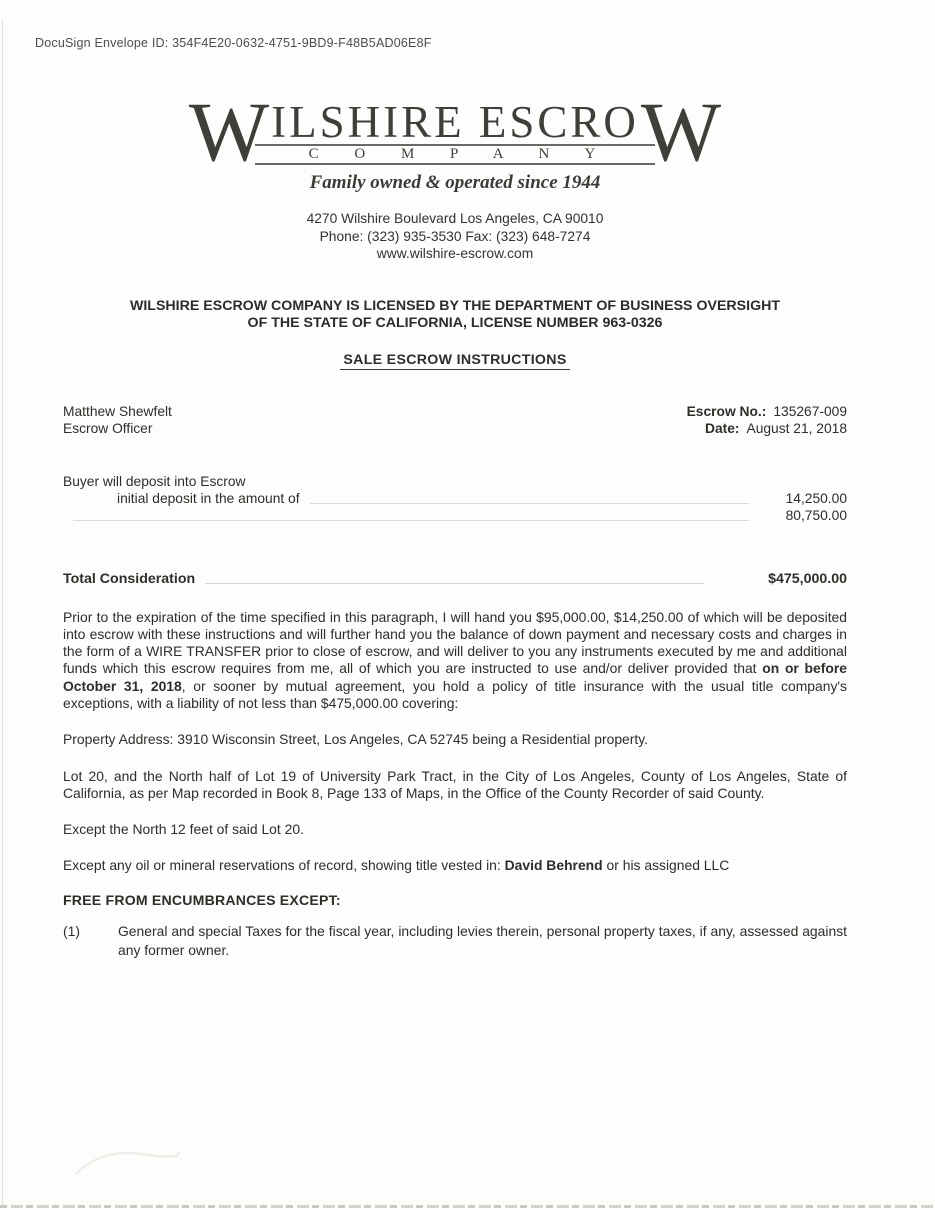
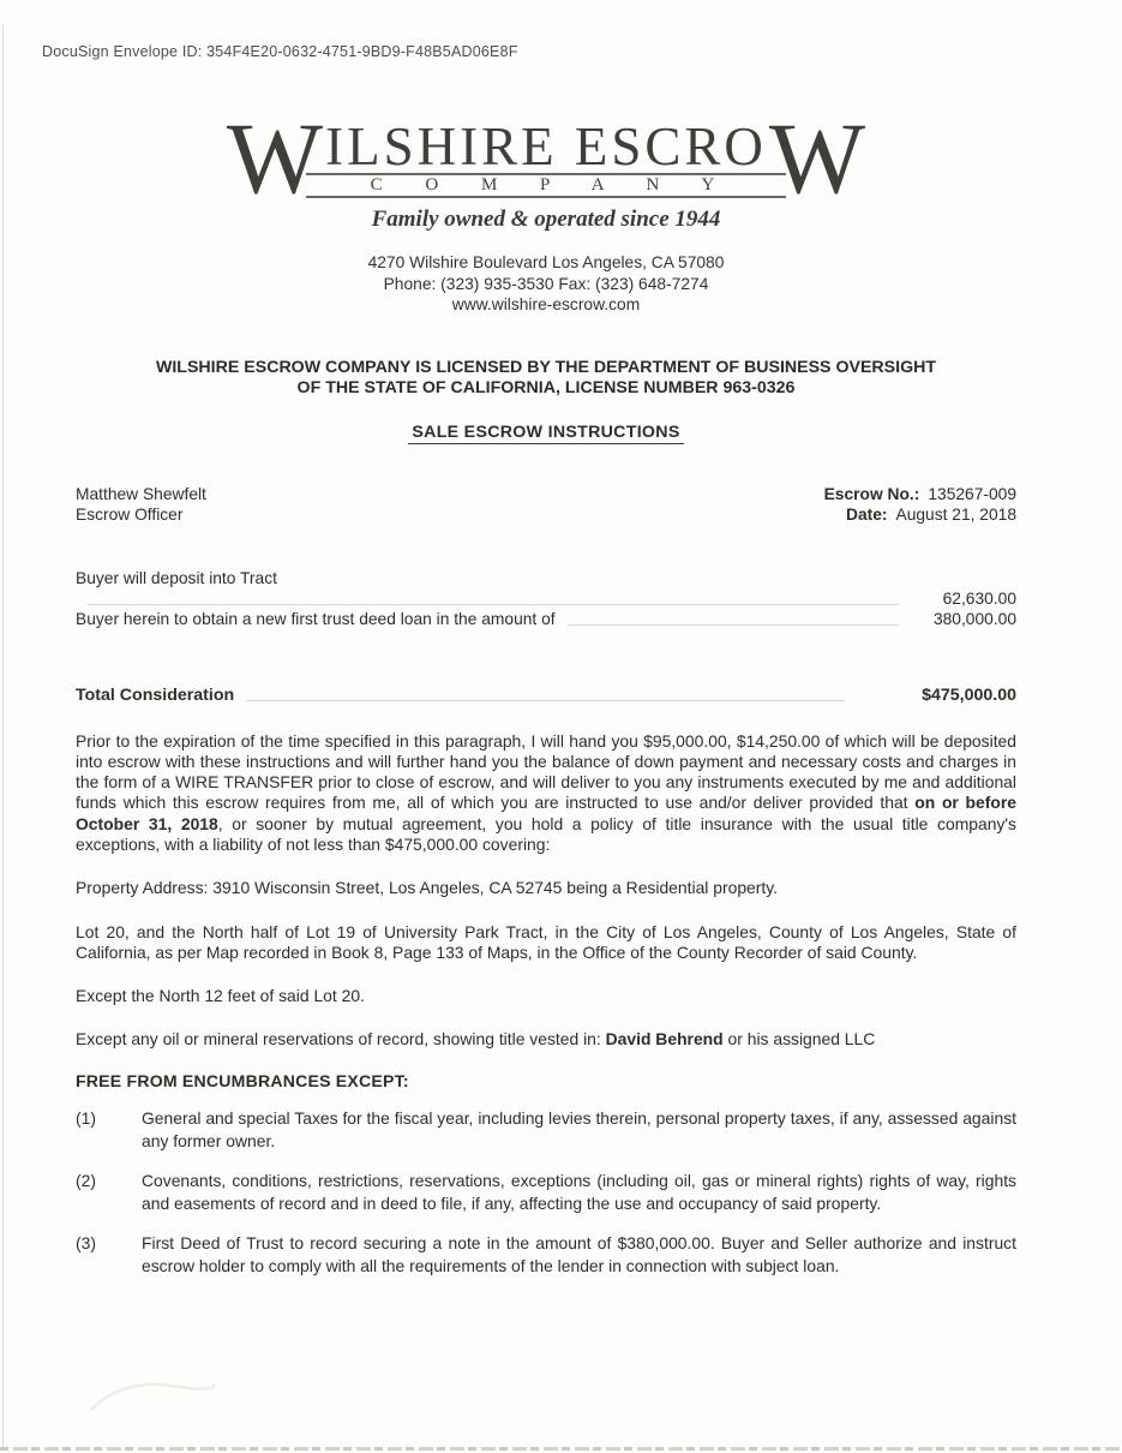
  DocuSign Envelope ID: 354F4E20-0632-4751-9BD9-F48B5AD06E8F
  W
  ILSHIRE ESCRO
  C O M P A N Y
  W
  Family owned & operated since 1944
- 4270 Wilshire Boulevard Los Angeles, CA 90010
+ 4270 Wilshire Boulevard Los Angeles, CA 57080
  Phone: (323) 935-3530 Fax: (323) 648-7274
  www.wilshire-escrow.com
  WILSHIRE ESCROW COMPANY IS LICENSED BY THE DEPARTMENT OF BUSINESS OVERSIGHT
  OF THE STATE OF CALIFORNIA, LICENSE NUMBER 963-0326
  SALE ESCROW INSTRUCTIONS
  Matthew Shewfelt
  Escrow Officer
  Escrow No.: 135267-009
  Date: August 21, 2018
- Buyer will deposit into Escrow
+ Buyer will deposit into Tract
- initial deposit in the amount of
- 14,250.00
- 80,750.00
+ 62,630.00
+ Buyer herein to obtain a new first trust deed loan in the amount of
+ 380,000.00
  Total Consideration
  $475,000.00
  Prior to the expiration of the time specified in this paragraph, I will hand you $95,000.00, $14,250.00 of which will be deposited into escrow with these instructions and will further hand you the balance of down payment and necessary costs and charges in the form of a WIRE TRANSFER prior to close of escrow, and will deliver to you any instruments executed by me and additional funds which this escrow requires from me, all of which you are instructed to use and/or deliver provided that on or before October 31, 2018, or sooner by mutual agreement, you hold a policy of title insurance with the usual title company's exceptions, with a liability of not less than $475,000.00 covering:
  Property Address: 3910 Wisconsin Street, Los Angeles, CA 52745 being a Residential property.
  Lot 20, and the North half of Lot 19 of University Park Tract, in the City of Los Angeles, County of Los Angeles, State of California, as per Map recorded in Book 8, Page 133 of Maps, in the Office of the County Recorder of said County.
  Except the North 12 feet of said Lot 20.
  Except any oil or mineral reservations of record, showing title vested in: David Behrend or his assigned LLC
  FREE FROM ENCUMBRANCES EXCEPT:
  (1)
  General and special Taxes for the fiscal year, including levies therein, personal property taxes, if any, assessed against any former owner.
+ (2)
+ Covenants, conditions, restrictions, reservations, exceptions (including oil, gas or mineral rights) rights of way, rights and easements of record and in deed to file, if any, affecting the use and occupancy of said property.
+ (3)
+ First Deed of Trust to record securing a note in the amount of $380,000.00. Buyer and Seller authorize and instruct escrow holder to comply with all the requirements of the lender in connection with subject loan.
